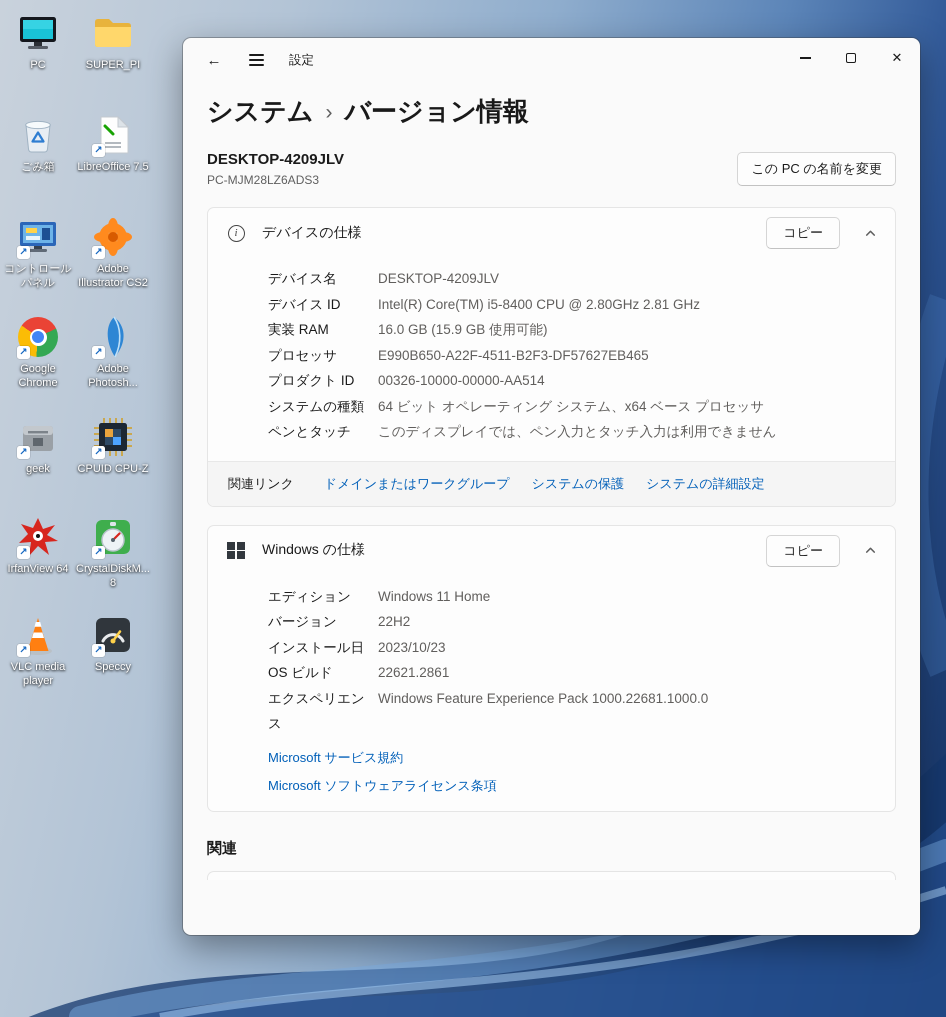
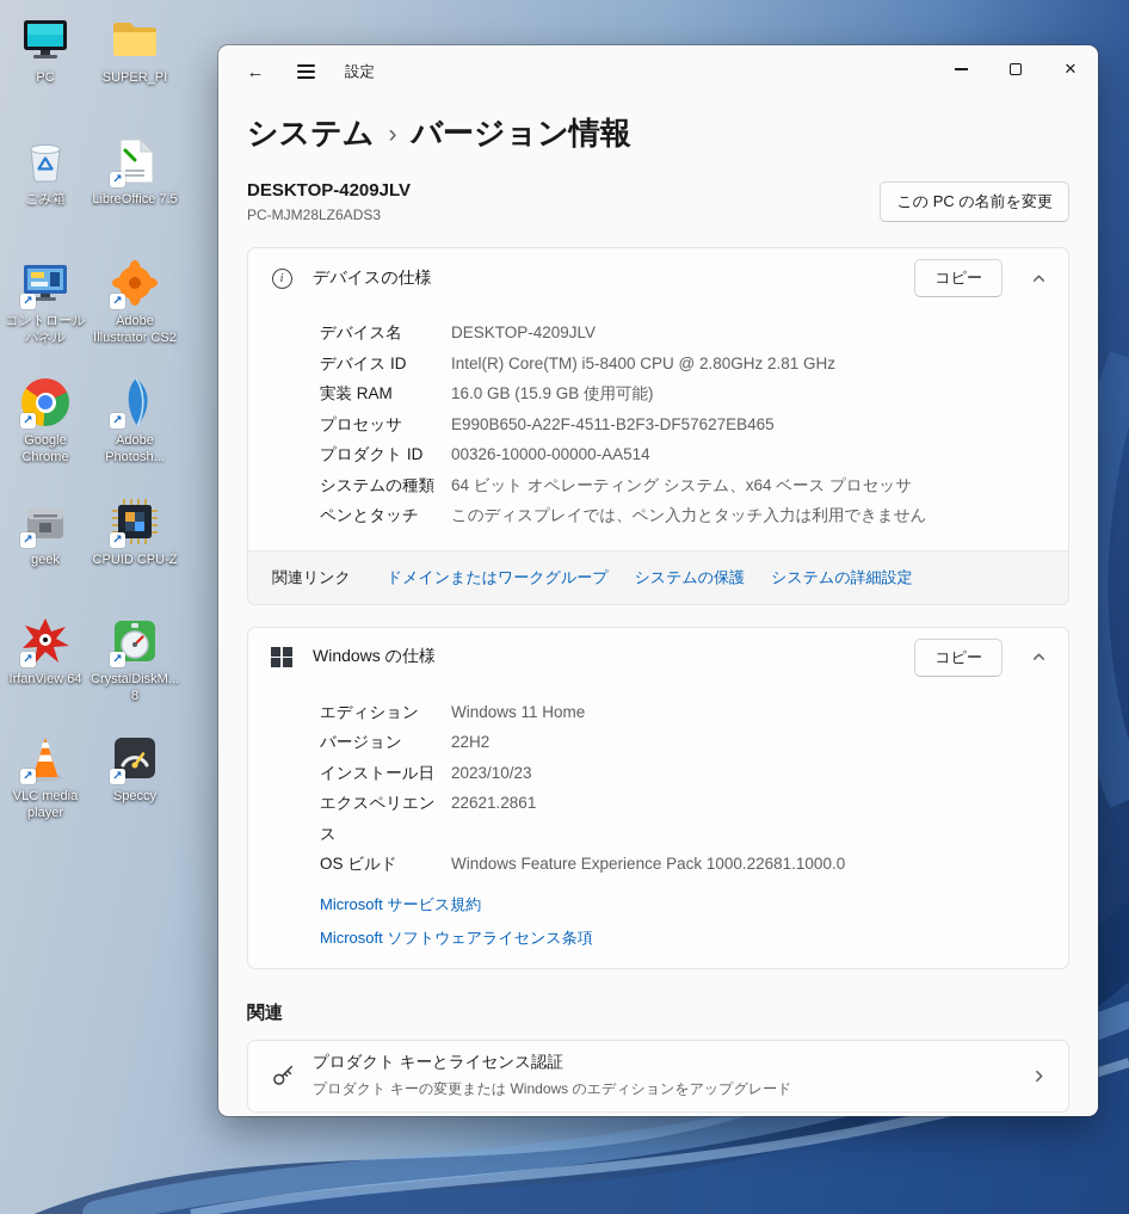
  PC
  SUPER_PI
  ごみ箱
  ↗
  LibreOffice 7.5
  ↗
  コントロールパネル
  ↗
  Adobe Illustrator CS2
  ↗
  Google Chrome
  ↗
  Adobe Photosh...
  ↗
  geek
  ↗
  CPUID CPU-Z
  ↗
  IrfanView 64
  ↗
  CrystalDiskM...8
  ↗
  VLC media player
  ↗
  Speccy
  ←
  設定
  ✕
  システム
  ›
  バージョン情報
  DESKTOP-4209JLV
  PC-MJM28LZ6ADS3
  この PC の名前を変更
  i
  デバイスの仕様
  コピー
  デバイス名
  DESKTOP-4209JLV
  デバイス ID
  Intel(R) Core(TM) i5-8400 CPU @ 2.80GHz 2.81 GHz
  実装 RAM
  16.0 GB (15.9 GB 使用可能)
  プロセッサ
  E990B650-A22F-4511-B2F3-DF57627EB465
  プロダクト ID
  00326-10000-00000-AA514
  システムの種類
  64 ビット オペレーティング システム、x64 ベース プロセッサ
  ペンとタッチ
  このディスプレイでは、ペン入力とタッチ入力は利用できません
  関連リンク
  ドメインまたはワークグループ
  システムの保護
  システムの詳細設定
  Windows の仕様
  コピー
  エディション
  Windows 11 Home
  バージョン
  22H2
  インストール日
  2023/10/23
- OS ビルド
+ エクスペリエンス
  22621.2861
- エクスペリエンス
+ OS ビルド
  Windows Feature Experience Pack 1000.22681.1000.0
  Microsoft サービス規約
  Microsoft ソフトウェアライセンス条項
  関連
+ プロダクト キーとライセンス認証
+ プロダクト キーの変更または Windows のエディションをアップグレード
